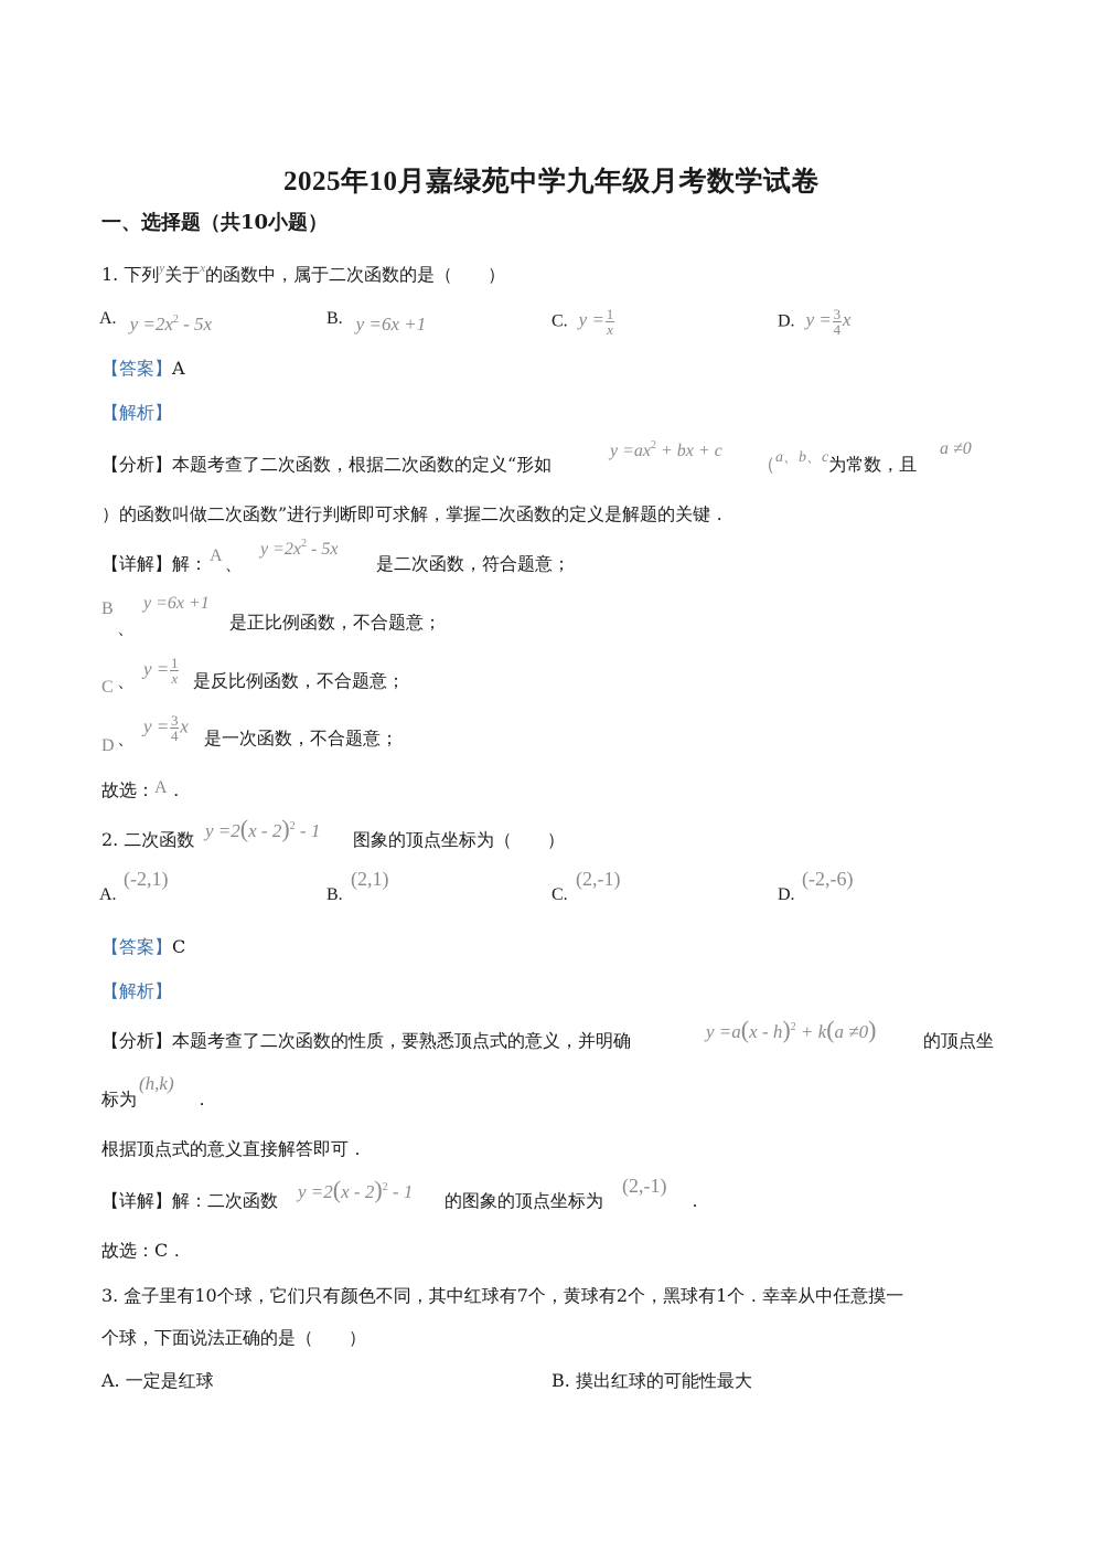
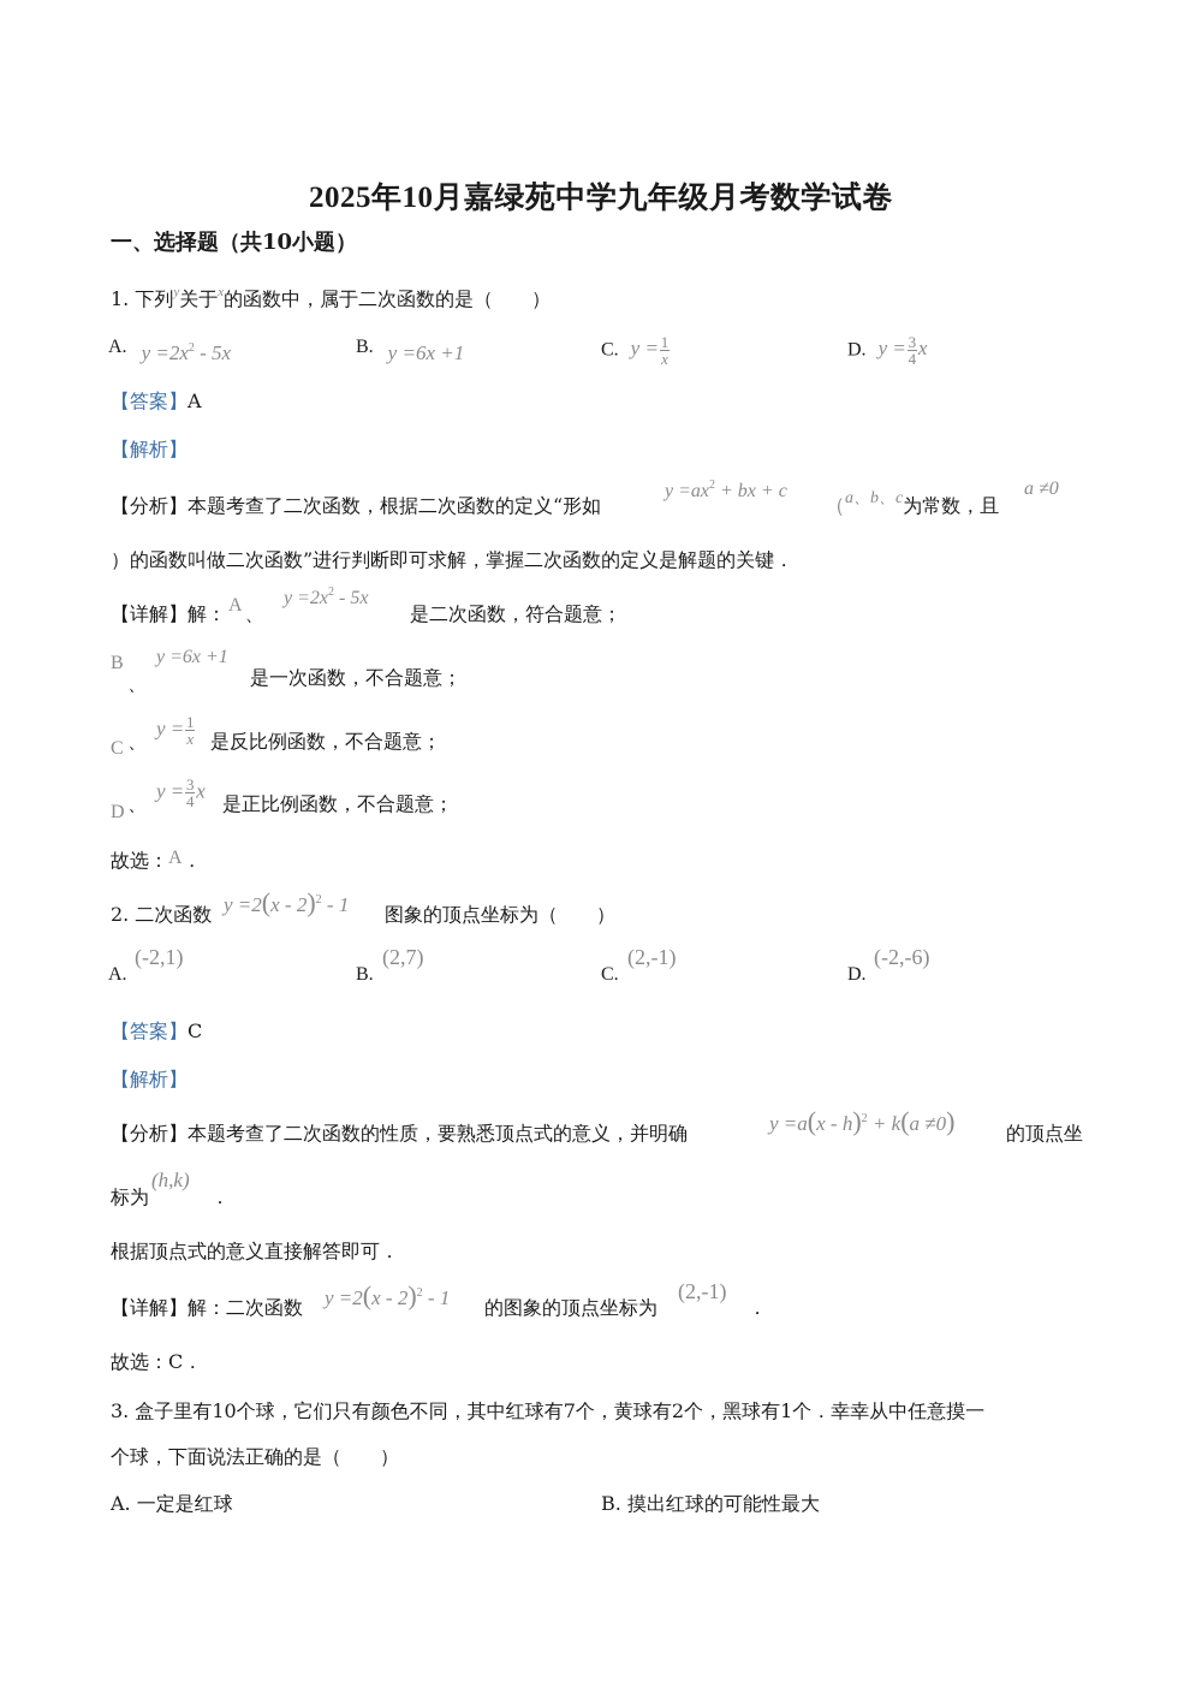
  2025年10月嘉绿苑中学九年级月考数学试卷
  一、选择题（共10小题）
  1. 下列y关于x的函数中，属于二次函数的是（ ）
  A. y =2x2 - 5x
  B. y =6x +1
  C. y =
  1
  x
  D. y =
  3
  4
  x
  【答案】A
  【解析】
  【分析】本题考查了二次函数，根据二次函数的定义“形如
  y =ax2 + bx + c
  （a、b、c为常数，且
  a ≠0
  ）的函数叫做二次函数”进行判断即可求解，掌握二次函数的定义是解题的关键．
  【详解】解：A、
  y =2x2 - 5x
  是二次函数，符合题意；
  B
  、
  y =6x +1
- 是正比例函数，不合题意；
+ 是一次函数，不合题意；
  C
  、
  y =
  1
  x
  是反比例函数，不合题意；
  D
  、
  y =
  3
  4
  x
- 是一次函数，不合题意；
+ 是正比例函数，不合题意；
  故选：A．
  2. 二次函数
  y =2(x - 2)2 - 1
  图象的顶点坐标为（ ）
  A.
  (-2,1)
  B.
- (2,1)
+ (2,7)
  C.
  (2,-1)
  D.
  (-2,-6)
  【答案】C
  【解析】
  【分析】本题考查了二次函数的性质，要熟悉顶点式的意义，并明确
  y =a(x - h)2 + k(a ≠0)
  的顶点坐
  标为
  (h,k)
  ．
  根据顶点式的意义直接解答即可．
  【详解】解：二次函数
  y =2(x - 2)2 - 1
  的图象的顶点坐标为
  (2,-1)
  ．
  故选：C．
  3. 盒子里有10个球，它们只有颜色不同，其中红球有7个，黄球有2个，黑球有1个．幸幸从中任意摸一
  个球，下面说法正确的是（ ）
  A. 一定是红球
  B. 摸出红球的可能性最大
